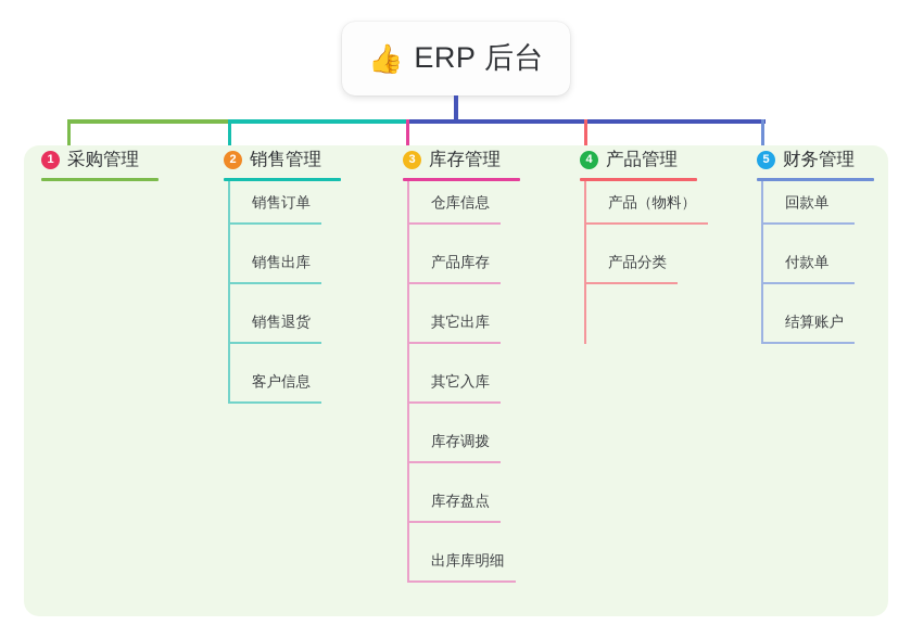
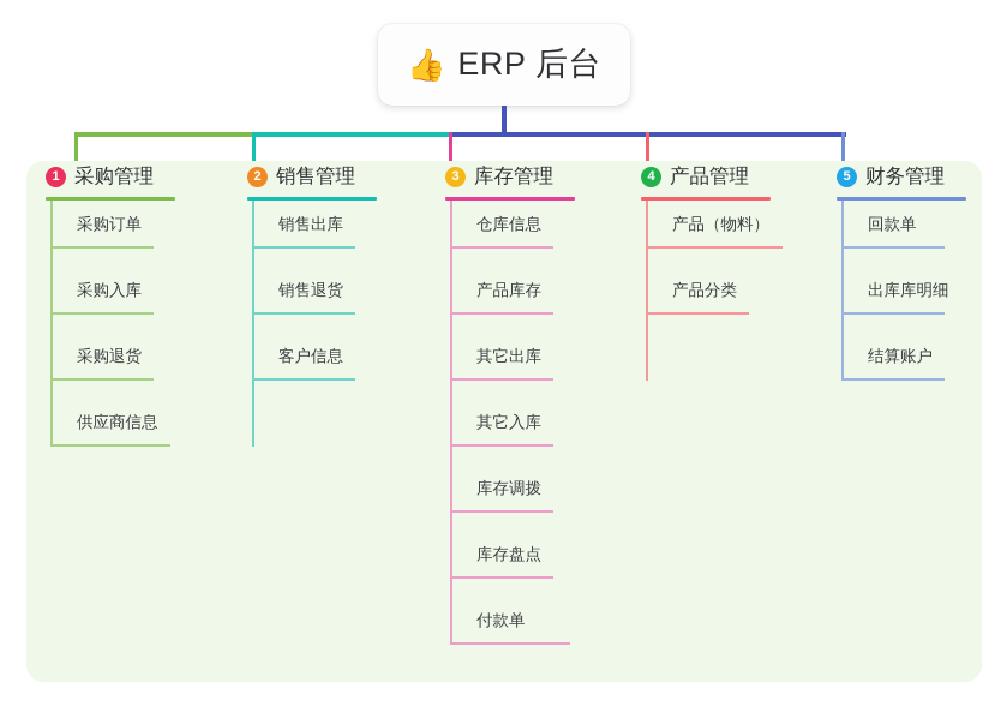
  👍
  ERP 后台
  1
  采购管理
+ 采购订单
+ 采购入库
+ 采购退货
+ 供应商信息
  2
  销售管理
- 销售订单
  销售出库
  销售退货
  客户信息
  3
  库存管理
  仓库信息
  产品库存
  其它出库
  其它入库
  库存调拨
  库存盘点
- 出库库明细
+ 付款单
  4
  产品管理
  产品（物料）
  产品分类
  5
  财务管理
  回款单
- 付款单
+ 出库库明细
  结算账户
